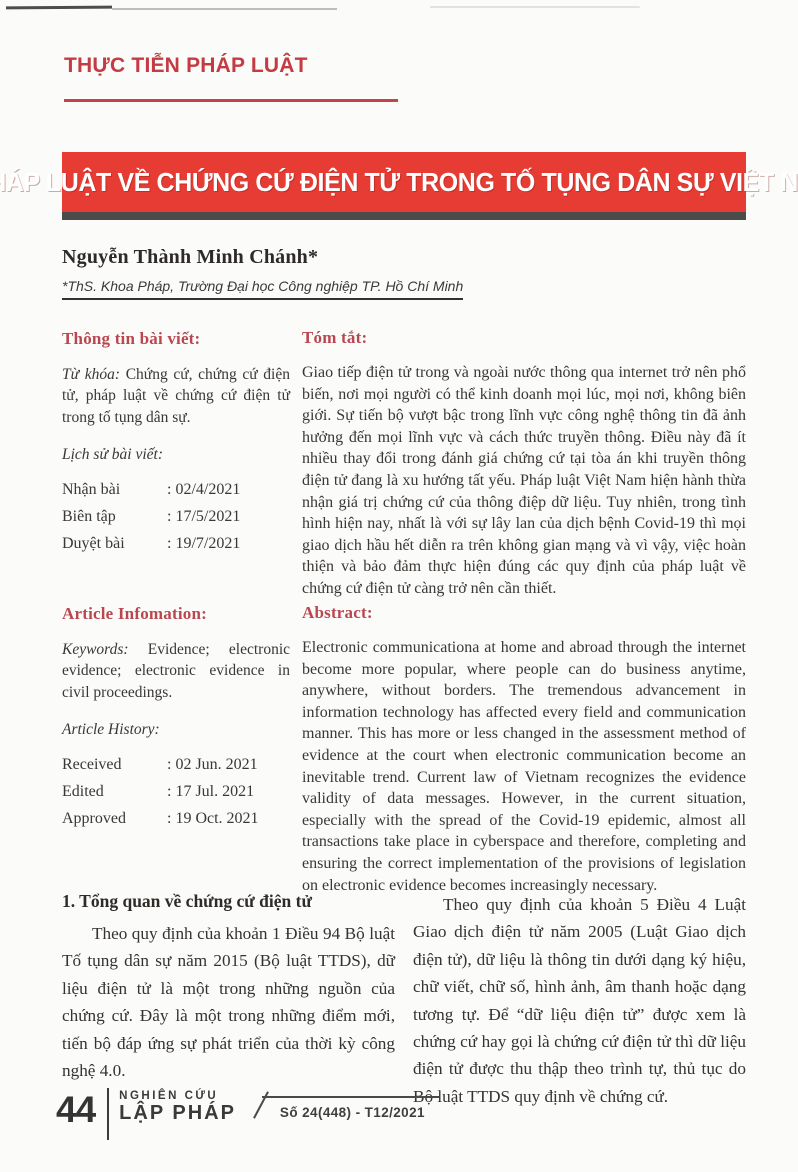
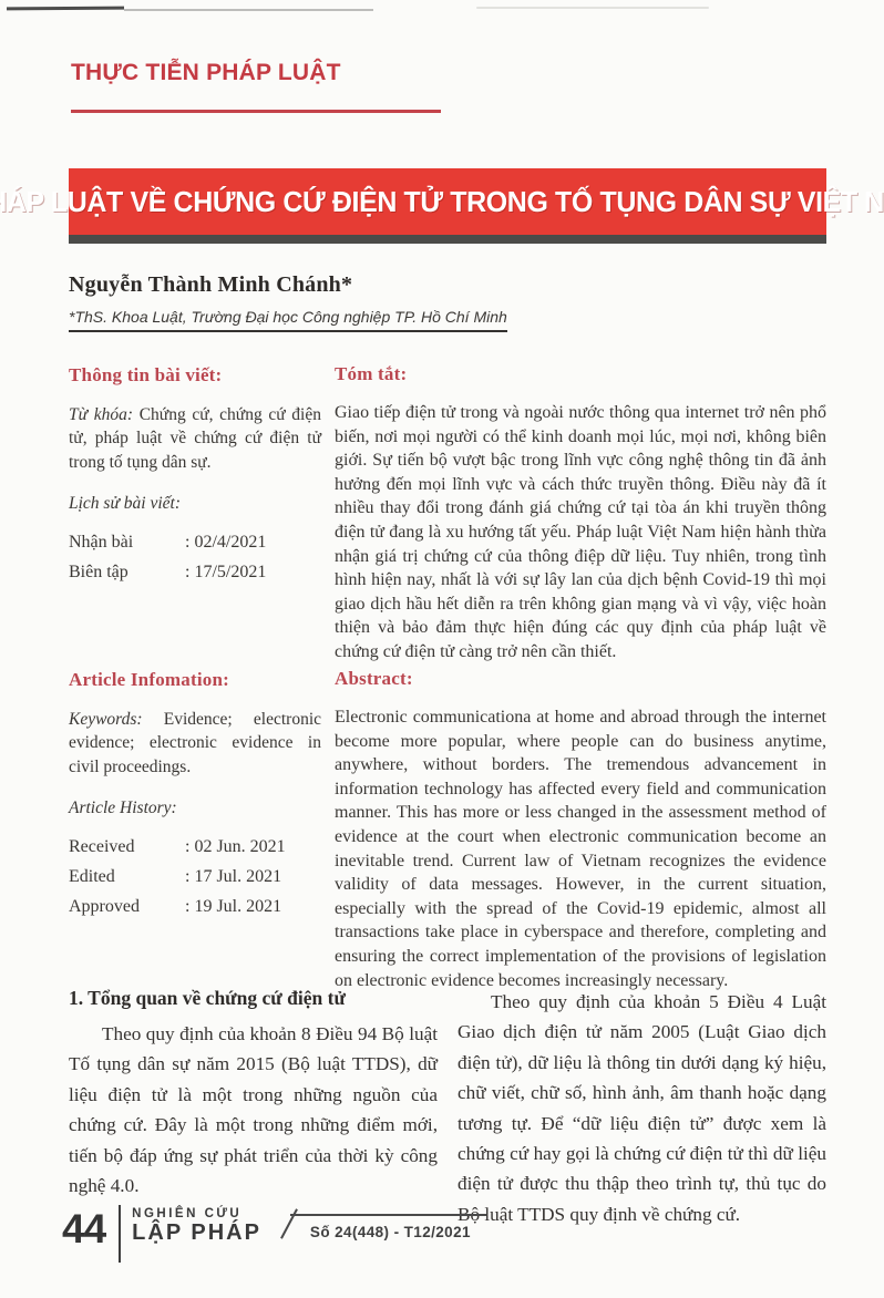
  THỰC TIỄN PHÁP LUẬT
  ÁP LUẬT VỀ CHỨNG CỨ ĐIỆN TỬ TRONG TỐ TỤNG DÂN SỰ VIỆT N
  Nguyễn Thành Minh Chánh*
- *ThS. Khoa Pháp, Trường Đại học Công nghiệp TP. Hồ Chí Minh
+ *ThS. Khoa Luật, Trường Đại học Công nghiệp TP. Hồ Chí Minh
  Thông tin bài viết:
  Từ khóa: Chứng cứ, chứng cứ điện tử, pháp luật về chứng cứ điện tử trong tố tụng dân sự.
  Lịch sử bài viết:
  Nhận bài
  : 02/4/2021
  Biên tập
  : 17/5/2021
- Duyệt bài
- : 19/7/2021
  Tóm tắt:
  Giao tiếp điện tử trong và ngoài nước thông qua internet trở nên phổ biến, nơi mọi người có thể kinh doanh mọi lúc, mọi nơi, không biên giới. Sự tiến bộ vượt bậc trong lĩnh vực công nghệ thông tin đã ảnh hưởng đến mọi lĩnh vực và cách thức truyền thông. Điều này đã ít nhiều thay đổi trong đánh giá chứng cứ tại tòa án khi truyền thông điện tử đang là xu hướng tất yếu. Pháp luật Việt Nam hiện hành thừa nhận giá trị chứng cứ của thông điệp dữ liệu. Tuy nhiên, trong tình hình hiện nay, nhất là với sự lây lan của dịch bệnh Covid-19 thì mọi giao dịch hầu hết diễn ra trên không gian mạng và vì vậy, việc hoàn thiện và bảo đảm thực hiện đúng các quy định của pháp luật về chứng cứ điện tử càng trở nên cần thiết.
  Article Infomation:
  Keywords: Evidence; electronic evidence; electronic evidence in civil proceedings.
  Article History:
  Received
  : 02 Jun. 2021
  Edited
  : 17 Jul. 2021
  Approved
- : 19 Oct. 2021
+ : 19 Jul. 2021
  Abstract:
  Electronic communicationa at home and abroad through the internet become more popular, where people can do business anytime, anywhere, without borders. The tremendous advancement in information technology has affected every field and communication manner. This has more or less changed in the assessment method of evidence at the court when electronic communication become an inevitable trend. Current law of Vietnam recognizes the evidence validity of data messages. However, in the current situation, especially with the spread of the Covid-19 epidemic, almost all transactions take place in cyberspace and therefore, completing and ensuring the correct implementation of the provisions of legislation on electronic evidence becomes increasingly necessary.
  1. Tổng quan về chứng cứ điện tử
- Theo quy định của khoản 1 Điều 94 Bộ luật Tố tụng dân sự năm 2015 (Bộ luật TTDS), dữ liệu điện tử là một trong những nguồn của chứng cứ. Đây là một trong những điểm mới, tiến bộ đáp ứng sự phát triển của thời kỳ công nghệ 4.0.
+ Theo quy định của khoản 8 Điều 94 Bộ luật Tố tụng dân sự năm 2015 (Bộ luật TTDS), dữ liệu điện tử là một trong những nguồn của chứng cứ. Đây là một trong những điểm mới, tiến bộ đáp ứng sự phát triển của thời kỳ công nghệ 4.0.
  Theo quy định của khoản 5 Điều 4 Luật Giao dịch điện tử năm 2005 (Luật Giao dịch điện tử), dữ liệu là thông tin dưới dạng ký hiệu, chữ viết, chữ số, hình ảnh, âm thanh hoặc dạng tương tự. Để “dữ liệu điện tử” được xem là chứng cứ hay gọi là chứng cứ điện tử thì dữ liệu điện tử được thu thập theo trình tự, thủ tục do Bộ luật TTDS quy định về chứng cứ.
  44
  NGHIÊN CỨU
  LẬP PHÁP
  Số 24(448) - T12/2021
